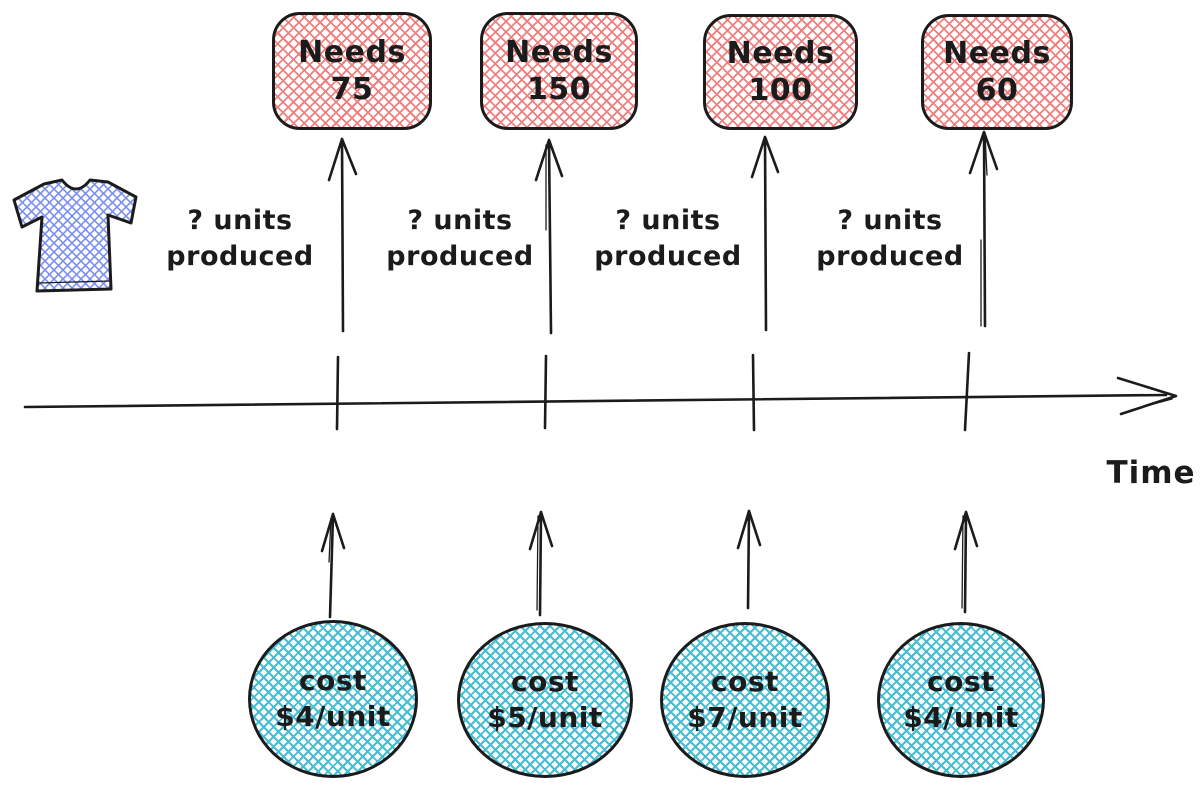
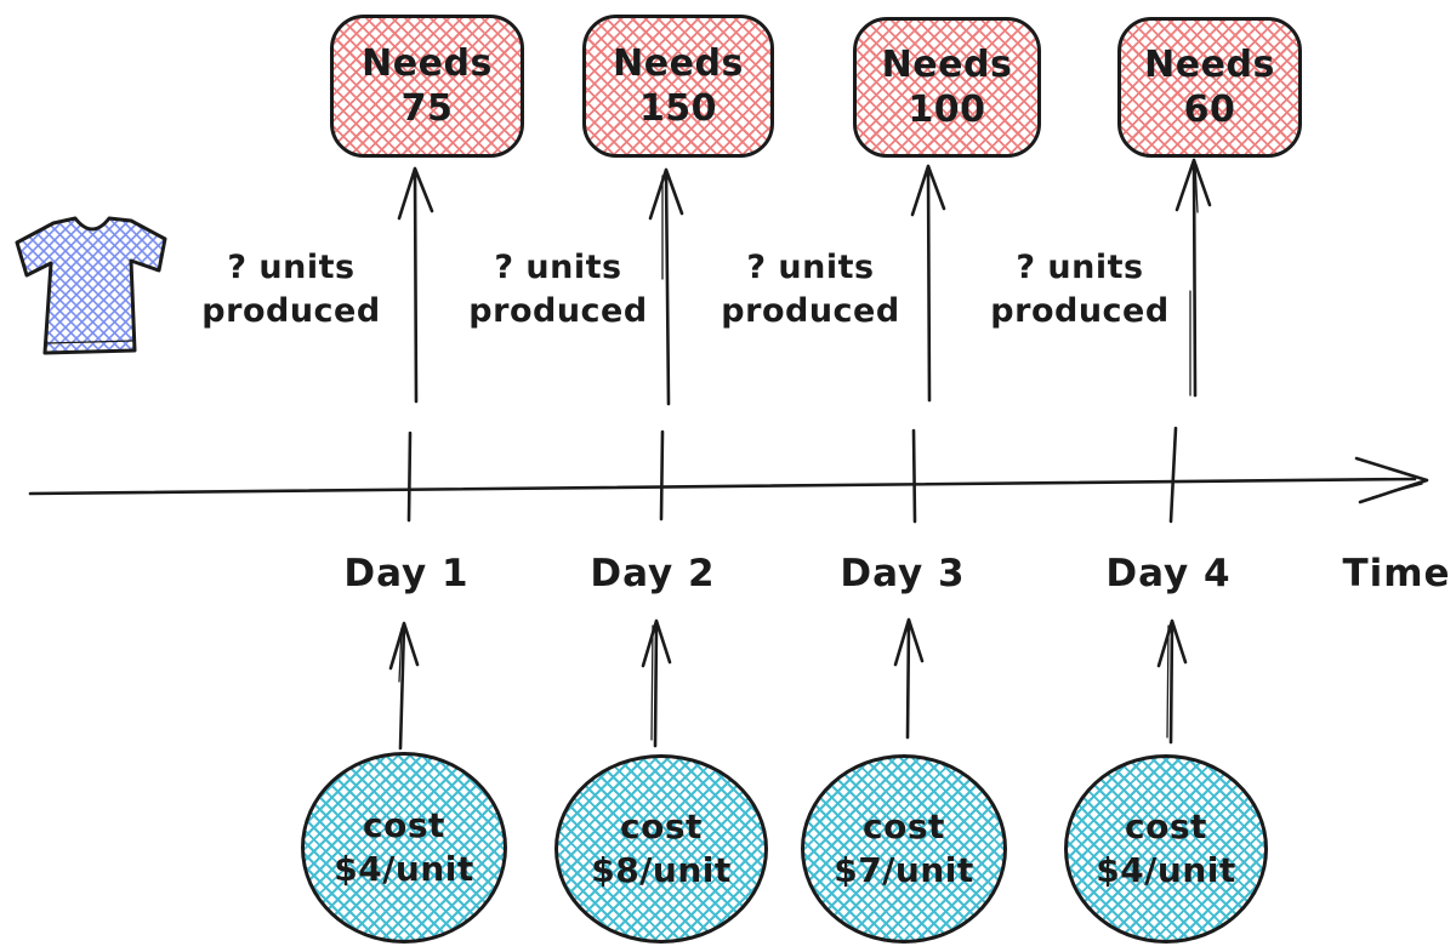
  Needs
  75
  Needs
  150
  Needs
  100
  Needs
  60
  ? units
  produced
  ? units
  produced
  ? units
  produced
  ? units
  produced
+ Day 1
+ Day 2
+ Day 3
+ Day 4
  Time
  cost
  $4/unit
  cost
- $5/unit
+ $8/unit
  cost
  $7/unit
  cost
  $4/unit
